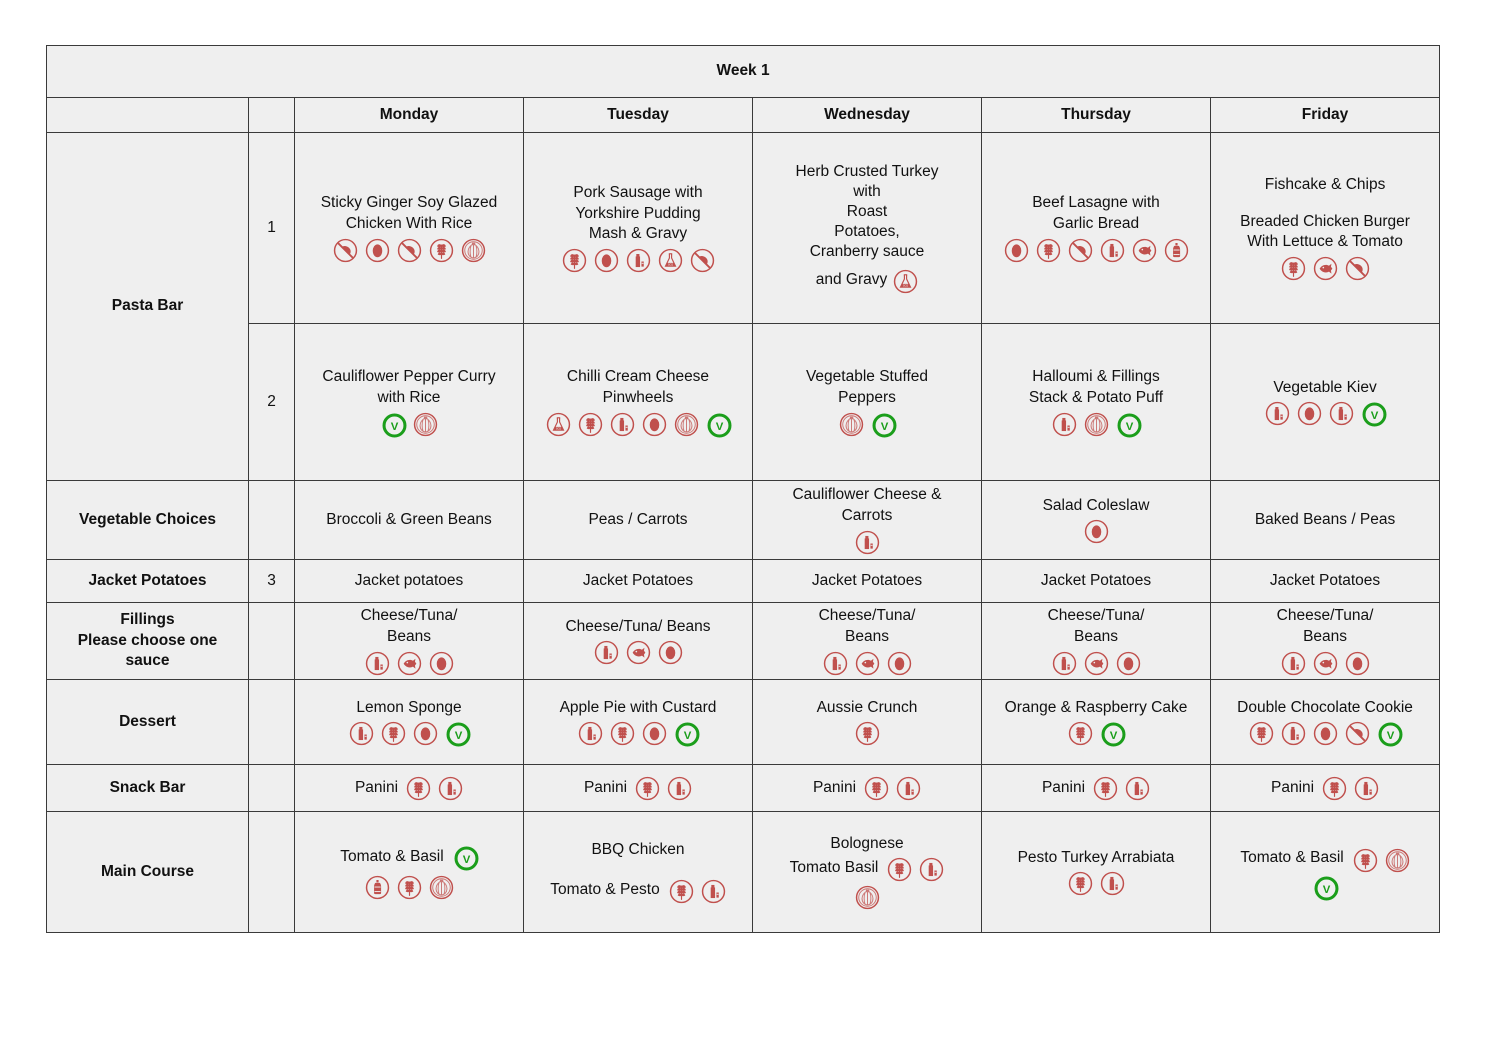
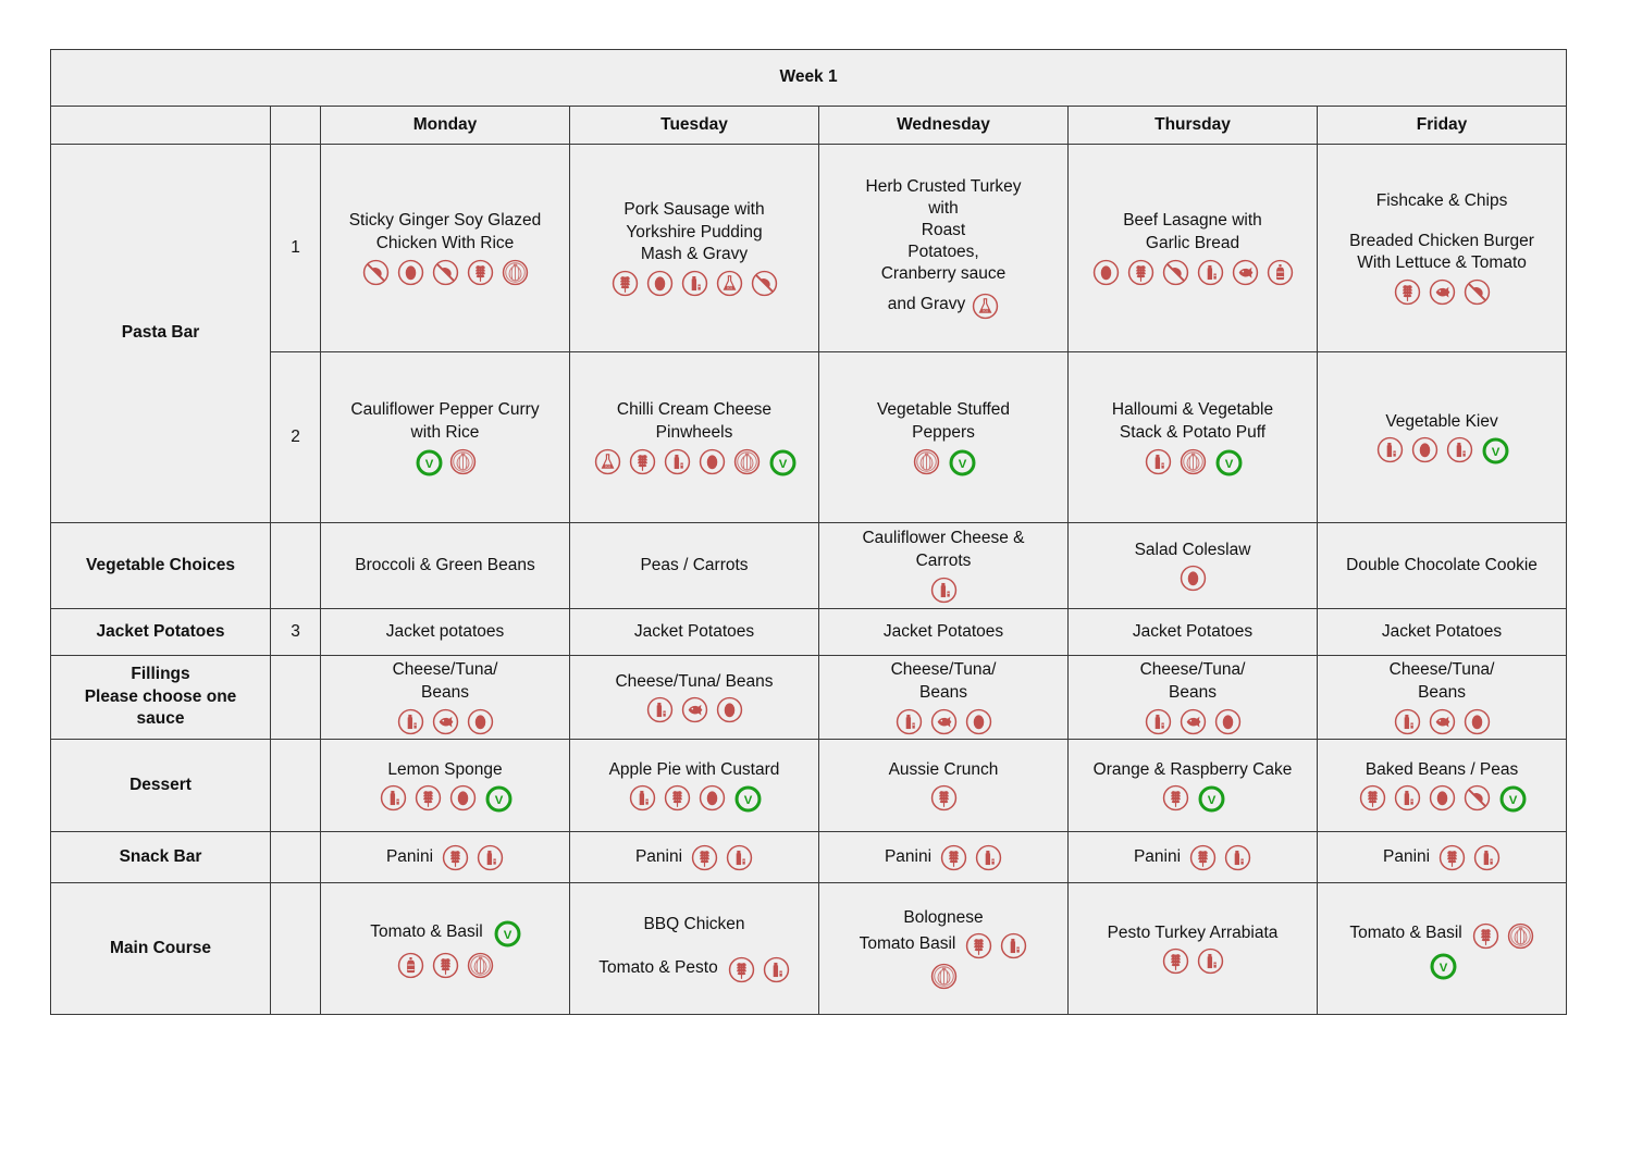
  Week 1
  		Monday	Tuesday	Wednesday	Thursday	Friday
  Pasta Bar	1	Sticky Ginger Soy Glazed Chicken With Rice	Pork Sausage with Yorkshire Pudding Mash & Gravy	Herb Crusted Turkey with Roast Potatoes, Cranberry sauceand Gravy	Beef Lasagne with Garlic Bread	Fishcake & ChipsBreaded Chicken Burger With Lettuce & Tomato
- 2	Cauliflower Pepper Curry with Rice V	Chilli Cream Cheese Pinwheels V	Vegetable Stuffed Peppers V	Halloumi & Fillings Stack & Potato Puff V	Vegetable Kiev V
+ 2	Cauliflower Pepper Curry with Rice V	Chilli Cream Cheese Pinwheels V	Vegetable Stuffed Peppers V	Halloumi & Vegetable Stack & Potato Puff V	Vegetable Kiev V
- Vegetable Choices		Broccoli & Green Beans	Peas / Carrots	Cauliflower Cheese & Carrots	Salad Coleslaw	Baked Beans / Peas
+ Vegetable Choices		Broccoli & Green Beans	Peas / Carrots	Cauliflower Cheese & Carrots	Salad Coleslaw	Double Chocolate Cookie
  Jacket Potatoes	3	Jacket potatoes	Jacket Potatoes	Jacket Potatoes	Jacket Potatoes	Jacket Potatoes
  Fillings Please choose one sauce		Cheese/Tuna/ Beans	Cheese/Tuna/ Beans	Cheese/Tuna/ Beans	Cheese/Tuna/ Beans	Cheese/Tuna/ Beans
- Dessert		Lemon Sponge V	Apple Pie with Custard V	Aussie Crunch	Orange & Raspberry Cake V	Double Chocolate Cookie V
+ Dessert		Lemon Sponge V	Apple Pie with Custard V	Aussie Crunch	Orange & Raspberry Cake V	Baked Beans / Peas V
  Snack Bar		Panini	Panini	Panini	Panini	Panini
  Main Course		Tomato & Basil V	BBQ ChickenTomato & Pesto	BologneseTomato Basil	Pesto Turkey Arrabiata	Tomato & Basil V
